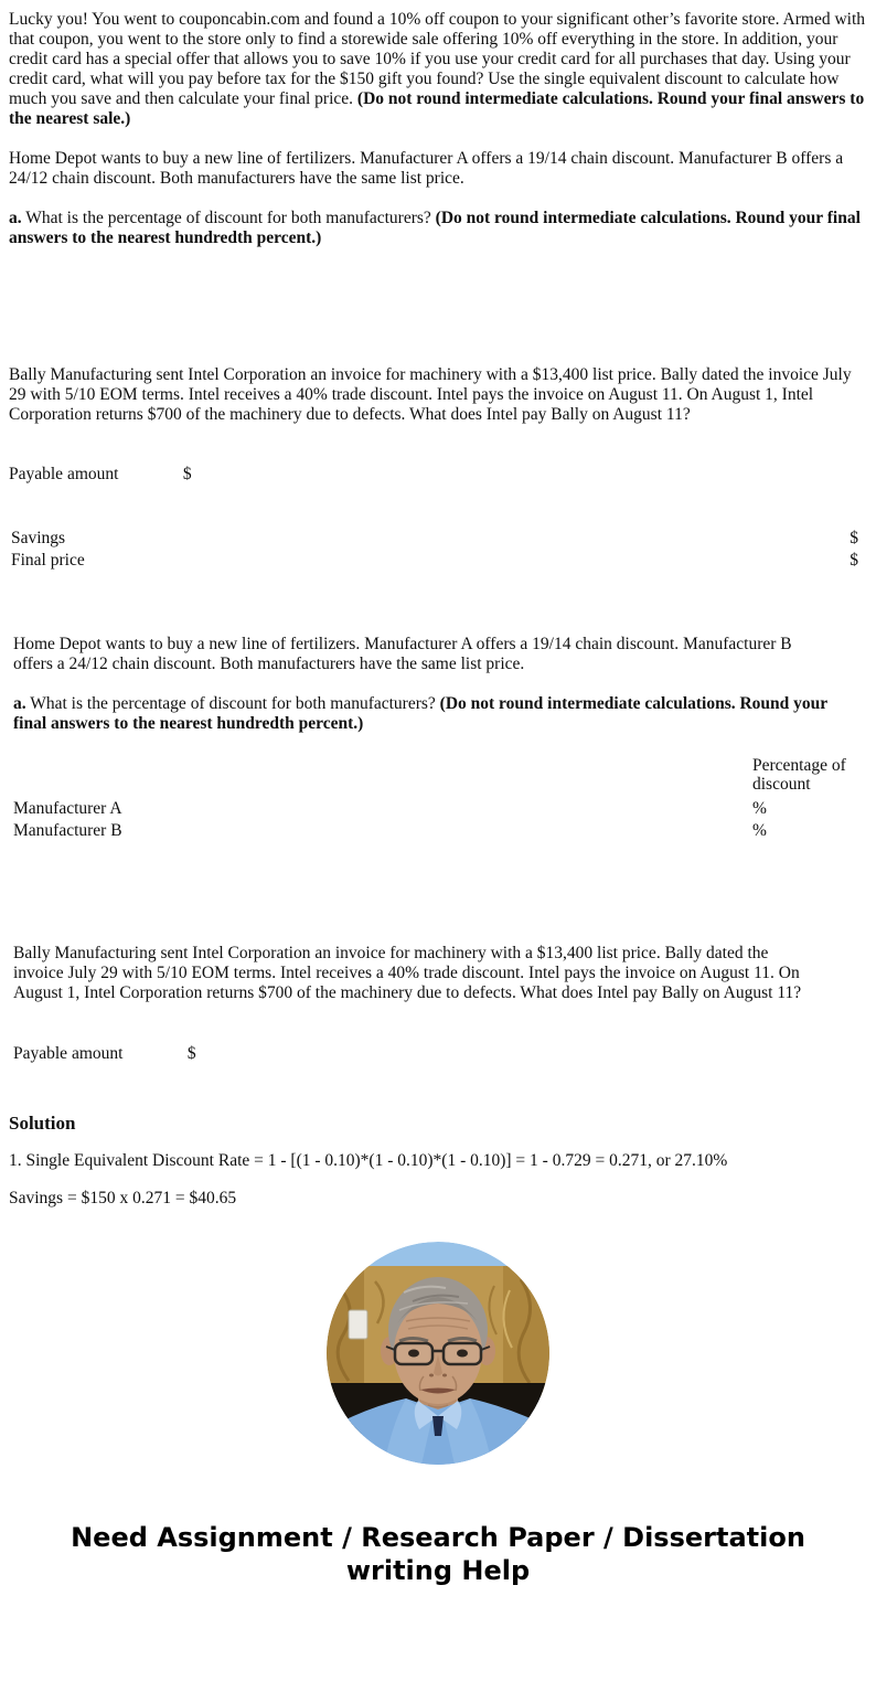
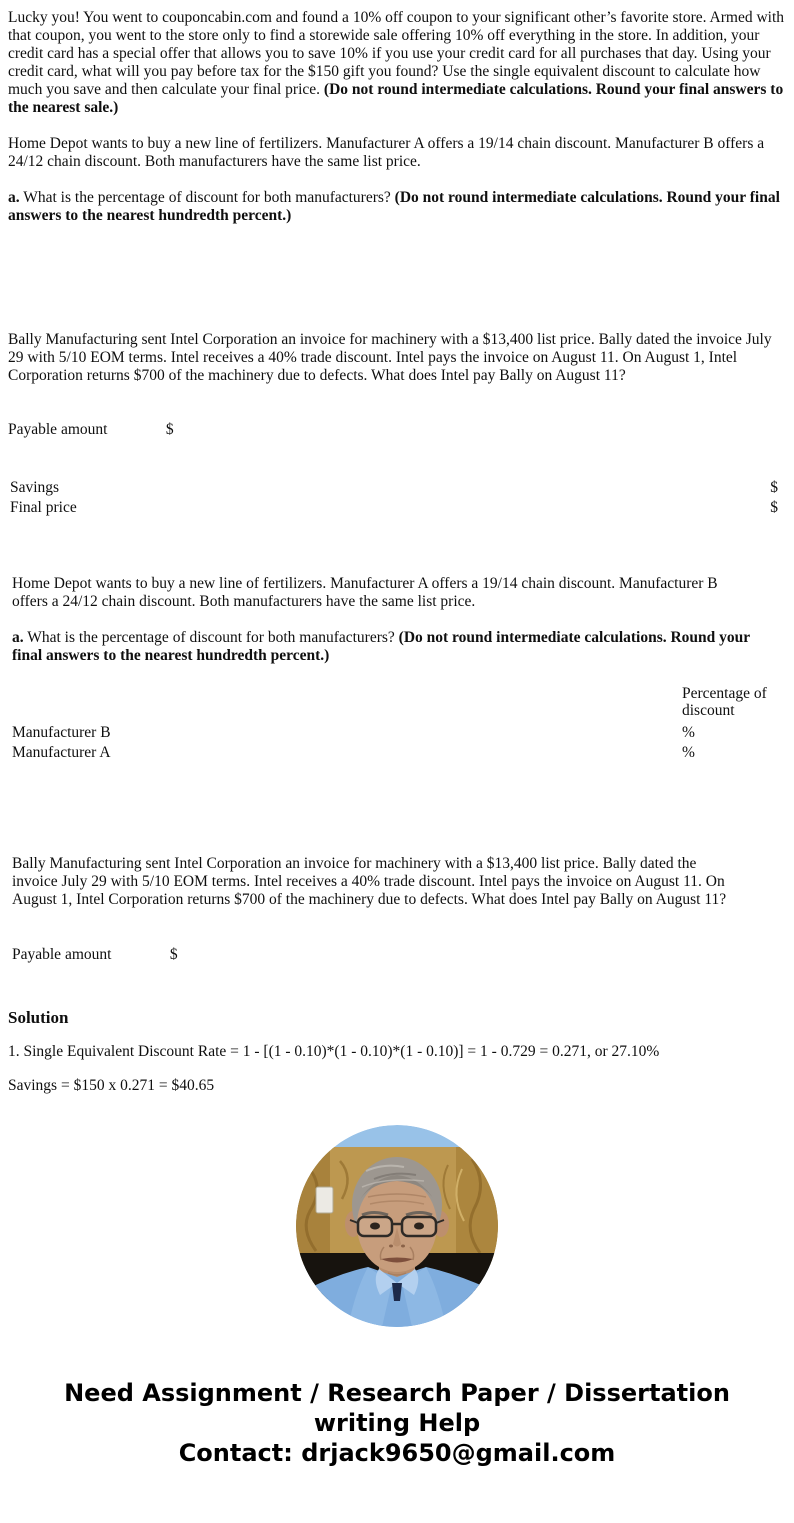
  Lucky you! You went to couponcabin.com and found a 10% off coupon to your significant other’s favorite store. Armed with that coupon, you went to the store only to find a storewide sale offering 10% off everything in the store. In addition, your credit card has a special offer that allows you to save 10% if you use your credit card for all purchases that day. Using your credit card, what will you pay before tax for the $150 gift you found? Use the single equivalent discount to calculate how much you save and then calculate your final price. (Do not round intermediate calculations. Round your final answers to the nearest sale.)
  Home Depot wants to buy a new line of fertilizers. Manufacturer A offers a 19/14 chain discount. Manufacturer B offers a 24/12 chain discount. Both manufacturers have the same list price.
  a. What is the percentage of discount for both manufacturers? (Do not round intermediate calculations. Round your final answers to the nearest hundredth percent.)
  Bally Manufacturing sent Intel Corporation an invoice for machinery with a $13,400 list price. Bally dated the invoice July 29 with 5/10 EOM terms. Intel receives a 40% trade discount. Intel pays the invoice on August 11. On August 1, Intel Corporation returns $700 of the machinery due to defects. What does Intel pay Bally on August 11?
  Payable amount $
  Savings
  $
  Final price
  $
  Home Depot wants to buy a new line of fertilizers. Manufacturer A offers a 19/14 chain discount. Manufacturer B offers a 24/12 chain discount. Both manufacturers have the same list price.
  a. What is the percentage of discount for both manufacturers? (Do not round intermediate calculations. Round your final answers to the nearest hundredth percent.)
  Percentage of discount
- Manufacturer A
+ Manufacturer B
  %
- Manufacturer B
+ Manufacturer A
  %
  Bally Manufacturing sent Intel Corporation an invoice for machinery with a $13,400 list price. Bally dated the invoice July 29 with 5/10 EOM terms. Intel receives a 40% trade discount. Intel pays the invoice on August 11. On August 1, Intel Corporation returns $700 of the machinery due to defects. What does Intel pay Bally on August 11?
  Payable amount $
  Solution
  1. Single Equivalent Discount Rate = 1 - [(1 - 0.10)*(1 - 0.10)*(1 - 0.10)] = 1 - 0.729 = 0.271, or 27.10%
  Savings = $150 x 0.271 = $40.65
  Need Assignment / Research Paper / Dissertation
  writing Help
+ Contact: drjack9650@gmail.com
